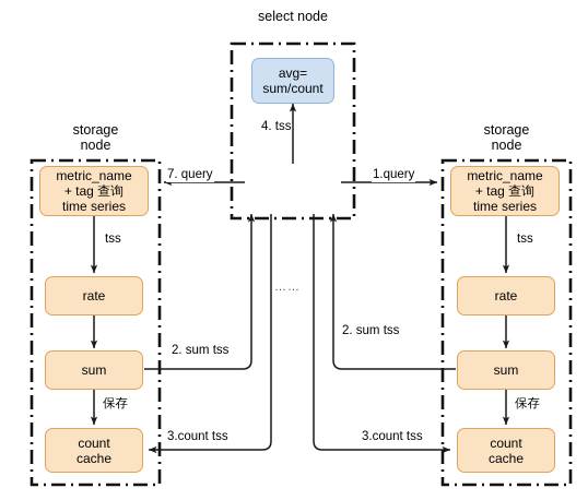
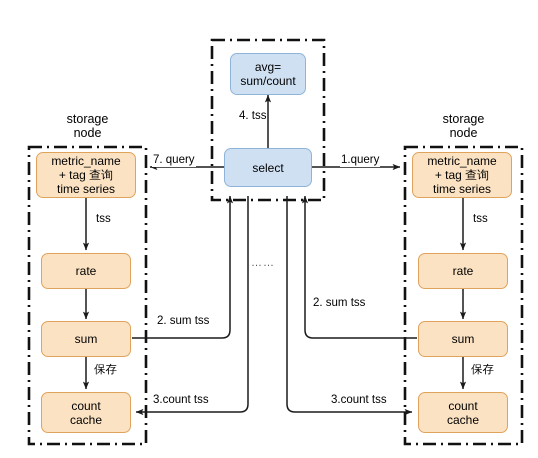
- select node
  storage
  node
  storage
  node
  avg=
  sum/count
+ select
  metric_name
  + tag 查询
  time series
  rate
  sum
  count
  cache
  metric_name
  + tag 查询
  time series
  rate
  sum
  count
  cache
  4. tss
  7. query
  1.query
  tss
  tss
  保存
  保存
  2. sum tss
  2. sum tss
  3.count tss
  3.count tss
  ……
